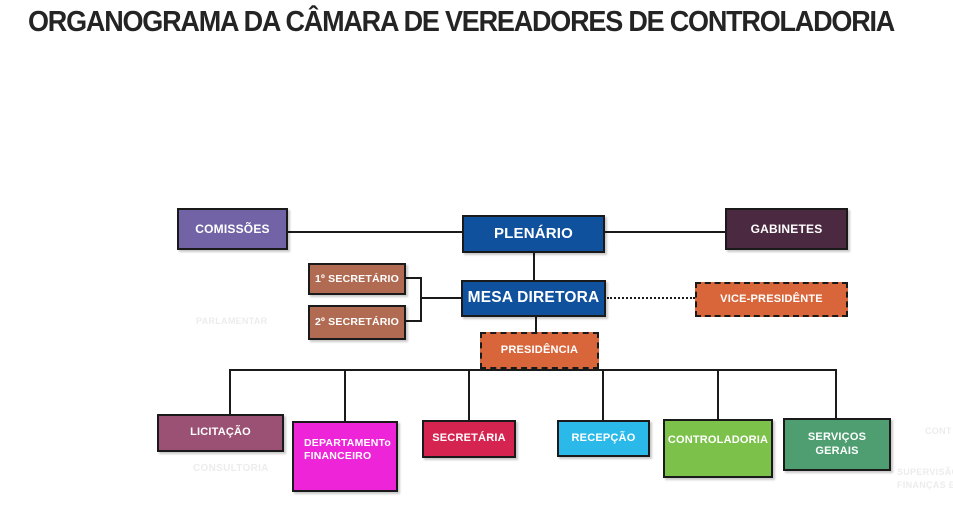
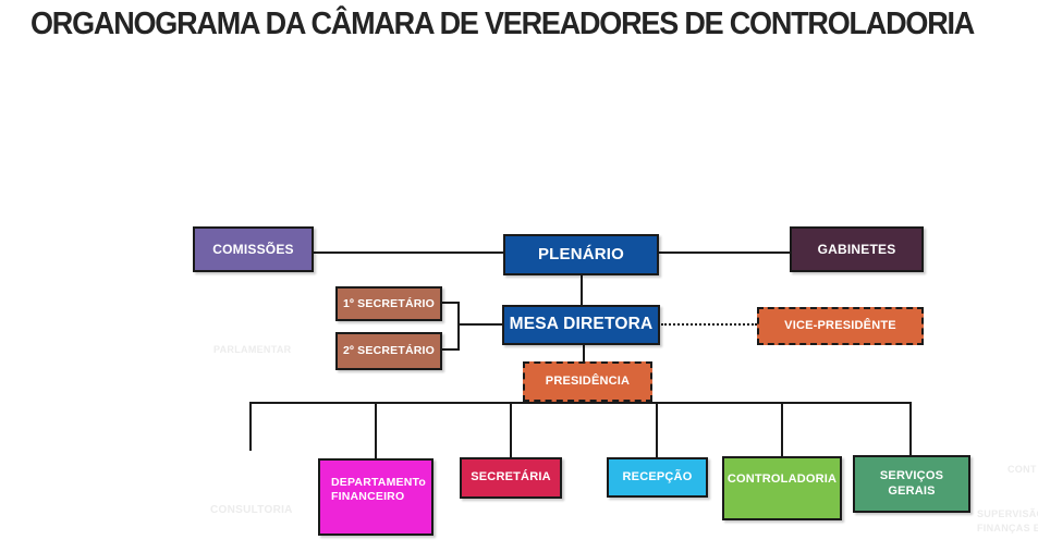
  ORGANOGRAMA DA CÂMARA DE VEREADORES DE CONTROLADORIA
  COMISSÕES
  PLENÁRIO
  GABINETES
  1º SECRETÁRIO
  2º SECRETÁRIO
  MESA DIRETORA
  VICE-PRESIDÊNTE
  PRESIDÊNCIA
- LICITAÇÃO
  DEPARTAMENTo
  FINANCEIRO
  SECRETÁRIA
  RECEPÇÃO
  CONTROLADORIA
  SERVIÇOS GERAIS
